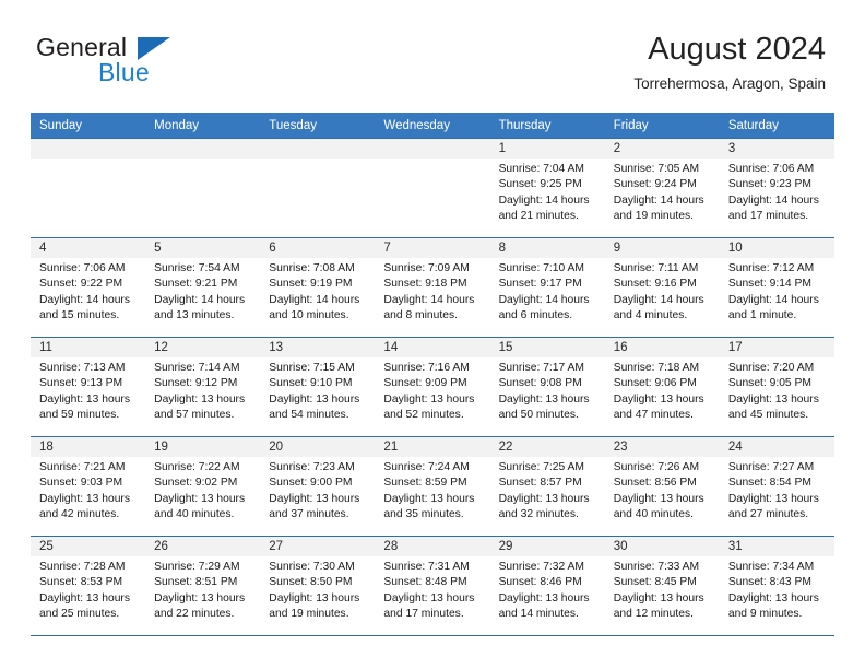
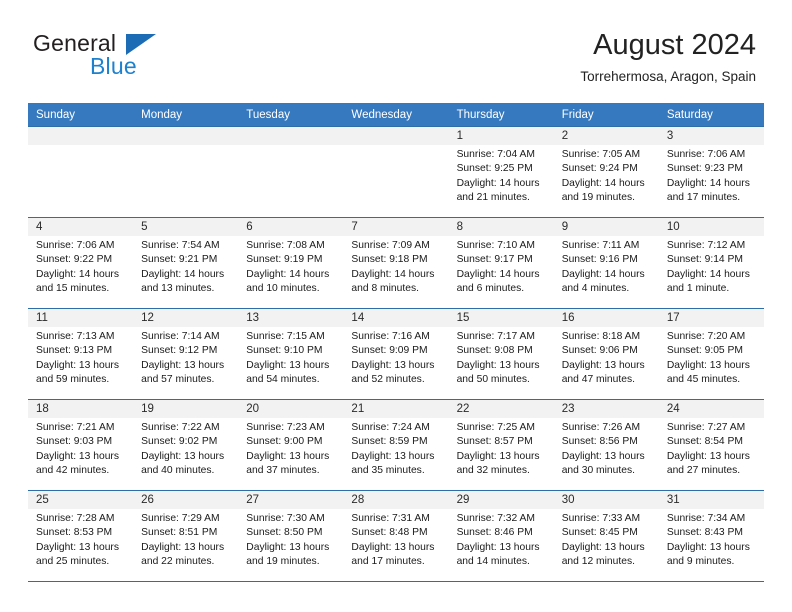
  General
  Blue
  August 2024
  Torrehermosa, Aragon, Spain
  Sunday	Monday	Tuesday	Wednesday	Thursday	Friday	Saturday
  				1Sunrise: 7:04 AMSunset: 9:25 PMDaylight: 14 hoursand 21 minutes.	2Sunrise: 7:05 AMSunset: 9:24 PMDaylight: 14 hoursand 19 minutes.	3Sunrise: 7:06 AMSunset: 9:23 PMDaylight: 14 hoursand 17 minutes.
  4Sunrise: 7:06 AMSunset: 9:22 PMDaylight: 14 hoursand 15 minutes.	5Sunrise: 7:54 AMSunset: 9:21 PMDaylight: 14 hoursand 13 minutes.	6Sunrise: 7:08 AMSunset: 9:19 PMDaylight: 14 hoursand 10 minutes.	7Sunrise: 7:09 AMSunset: 9:18 PMDaylight: 14 hoursand 8 minutes.	8Sunrise: 7:10 AMSunset: 9:17 PMDaylight: 14 hoursand 6 minutes.	9Sunrise: 7:11 AMSunset: 9:16 PMDaylight: 14 hoursand 4 minutes.	10Sunrise: 7:12 AMSunset: 9:14 PMDaylight: 14 hoursand 1 minute.
- 11Sunrise: 7:13 AMSunset: 9:13 PMDaylight: 13 hoursand 59 minutes.	12Sunrise: 7:14 AMSunset: 9:12 PMDaylight: 13 hoursand 57 minutes.	13Sunrise: 7:15 AMSunset: 9:10 PMDaylight: 13 hoursand 54 minutes.	14Sunrise: 7:16 AMSunset: 9:09 PMDaylight: 13 hoursand 52 minutes.	15Sunrise: 7:17 AMSunset: 9:08 PMDaylight: 13 hoursand 50 minutes.	16Sunrise: 7:18 AMSunset: 9:06 PMDaylight: 13 hoursand 47 minutes.	17Sunrise: 7:20 AMSunset: 9:05 PMDaylight: 13 hoursand 45 minutes.
+ 11Sunrise: 7:13 AMSunset: 9:13 PMDaylight: 13 hoursand 59 minutes.	12Sunrise: 7:14 AMSunset: 9:12 PMDaylight: 13 hoursand 57 minutes.	13Sunrise: 7:15 AMSunset: 9:10 PMDaylight: 13 hoursand 54 minutes.	14Sunrise: 7:16 AMSunset: 9:09 PMDaylight: 13 hoursand 52 minutes.	15Sunrise: 7:17 AMSunset: 9:08 PMDaylight: 13 hoursand 50 minutes.	16Sunrise: 8:18 AMSunset: 9:06 PMDaylight: 13 hoursand 47 minutes.	17Sunrise: 7:20 AMSunset: 9:05 PMDaylight: 13 hoursand 45 minutes.
- 18Sunrise: 7:21 AMSunset: 9:03 PMDaylight: 13 hoursand 42 minutes.	19Sunrise: 7:22 AMSunset: 9:02 PMDaylight: 13 hoursand 40 minutes.	20Sunrise: 7:23 AMSunset: 9:00 PMDaylight: 13 hoursand 37 minutes.	21Sunrise: 7:24 AMSunset: 8:59 PMDaylight: 13 hoursand 35 minutes.	22Sunrise: 7:25 AMSunset: 8:57 PMDaylight: 13 hoursand 32 minutes.	23Sunrise: 7:26 AMSunset: 8:56 PMDaylight: 13 hoursand 40 minutes.	24Sunrise: 7:27 AMSunset: 8:54 PMDaylight: 13 hoursand 27 minutes.
+ 18Sunrise: 7:21 AMSunset: 9:03 PMDaylight: 13 hoursand 42 minutes.	19Sunrise: 7:22 AMSunset: 9:02 PMDaylight: 13 hoursand 40 minutes.	20Sunrise: 7:23 AMSunset: 9:00 PMDaylight: 13 hoursand 37 minutes.	21Sunrise: 7:24 AMSunset: 8:59 PMDaylight: 13 hoursand 35 minutes.	22Sunrise: 7:25 AMSunset: 8:57 PMDaylight: 13 hoursand 32 minutes.	23Sunrise: 7:26 AMSunset: 8:56 PMDaylight: 13 hoursand 30 minutes.	24Sunrise: 7:27 AMSunset: 8:54 PMDaylight: 13 hoursand 27 minutes.
  25Sunrise: 7:28 AMSunset: 8:53 PMDaylight: 13 hoursand 25 minutes.	26Sunrise: 7:29 AMSunset: 8:51 PMDaylight: 13 hoursand 22 minutes.	27Sunrise: 7:30 AMSunset: 8:50 PMDaylight: 13 hoursand 19 minutes.	28Sunrise: 7:31 AMSunset: 8:48 PMDaylight: 13 hoursand 17 minutes.	29Sunrise: 7:32 AMSunset: 8:46 PMDaylight: 13 hoursand 14 minutes.	30Sunrise: 7:33 AMSunset: 8:45 PMDaylight: 13 hoursand 12 minutes.	31Sunrise: 7:34 AMSunset: 8:43 PMDaylight: 13 hoursand 9 minutes.
